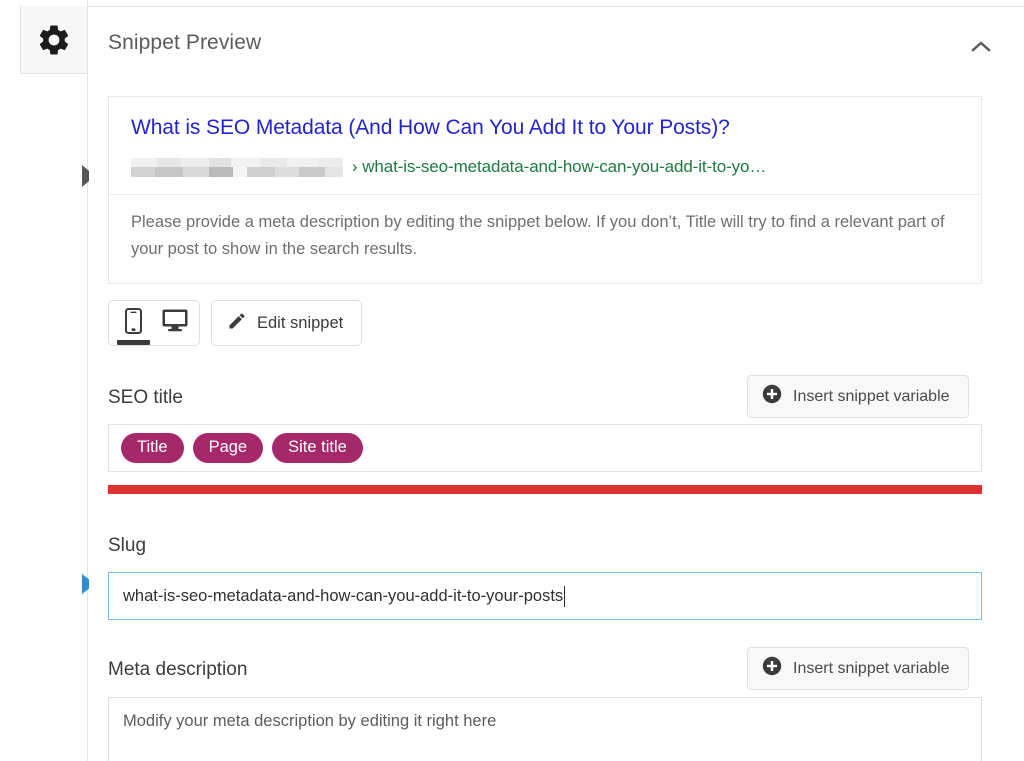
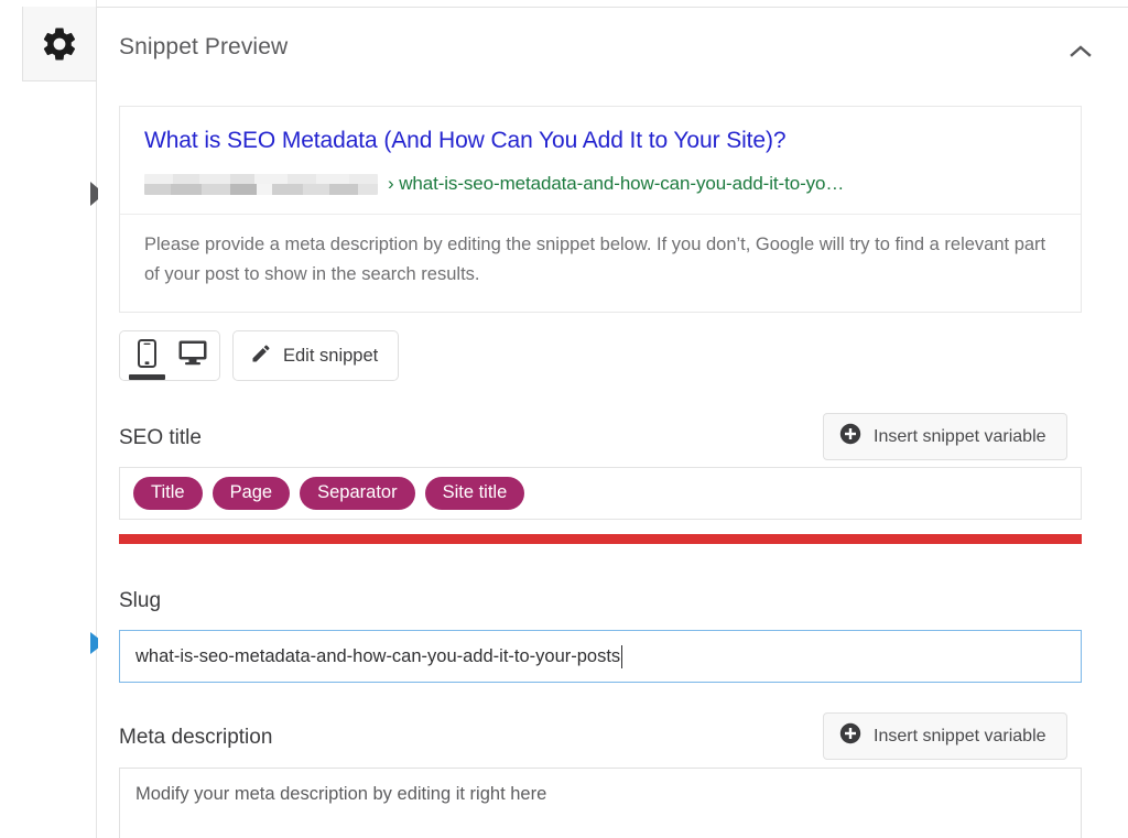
  Snippet Preview
- What is SEO Metadata (And How Can You Add It to Your Posts)?
+ What is SEO Metadata (And How Can You Add It to Your Site)?
  › what-is-seo-metadata-and-how-can-you-add-it-to-yo…
- Please provide a meta description by editing the snippet below. If you don’t, Title will try to find a relevant part of your post to show in the search results.
+ Please provide a meta description by editing the snippet below. If you don’t, Google will try to find a relevant part of your post to show in the search results.
  Edit snippet
  SEO title
  Insert snippet variable
  Title
  Page
+ Separator
  Site title
  Slug
  what-is-seo-metadata-and-how-can-you-add-it-to-your-posts
  Meta description
  Insert snippet variable
  Modify your meta description by editing it right here
